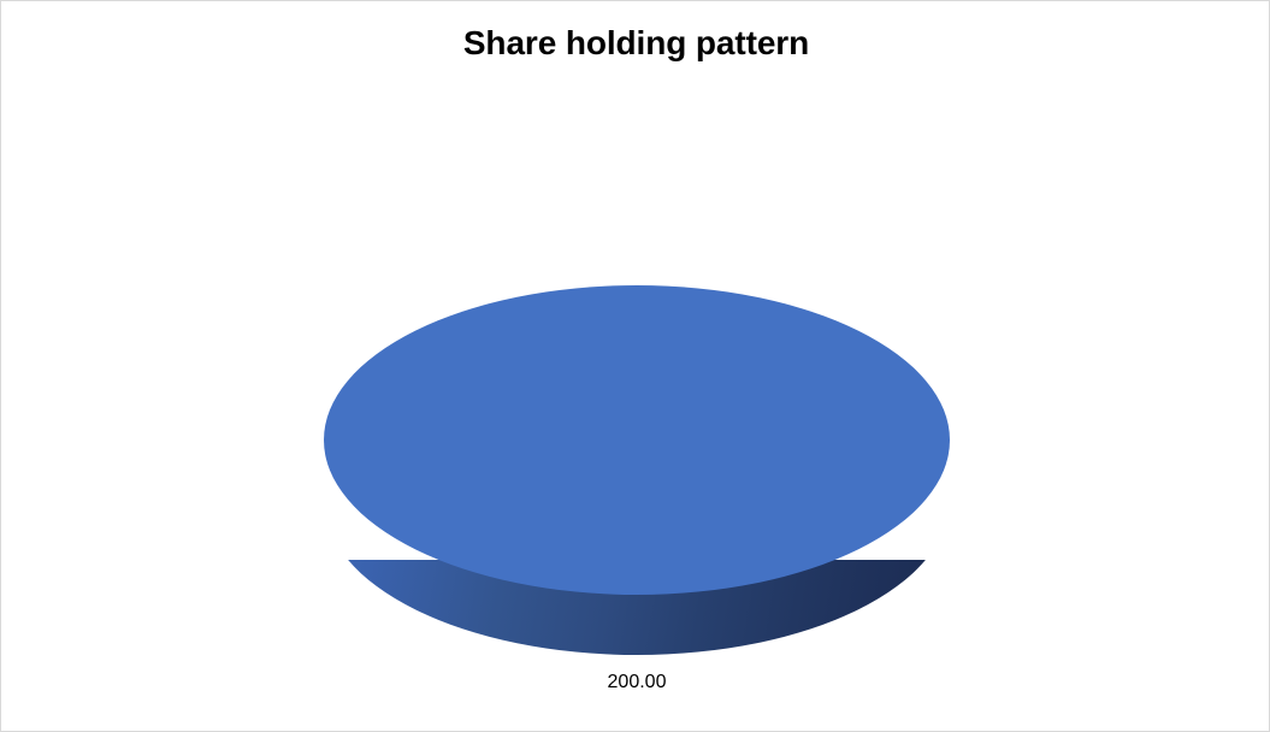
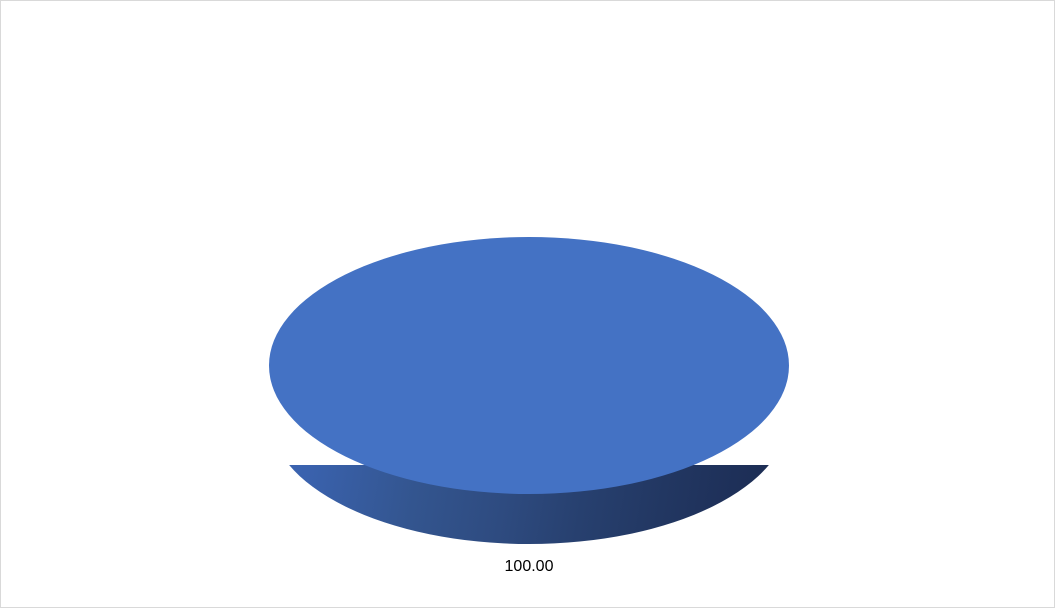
- Share holding pattern
- 200.00
+ 100.00
